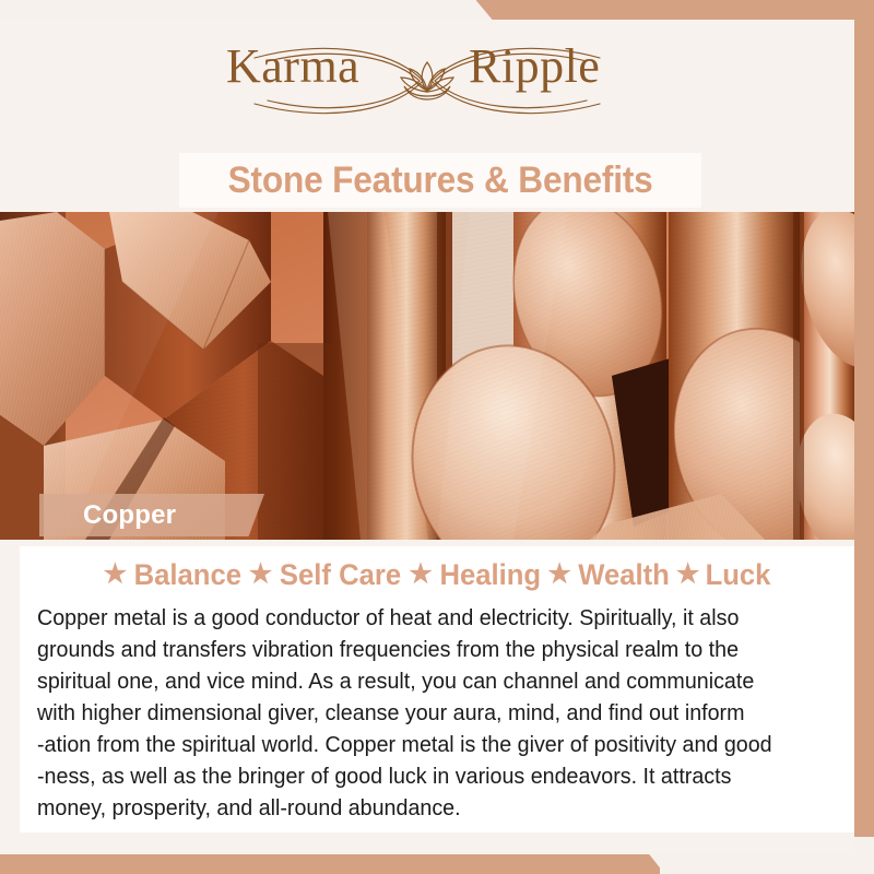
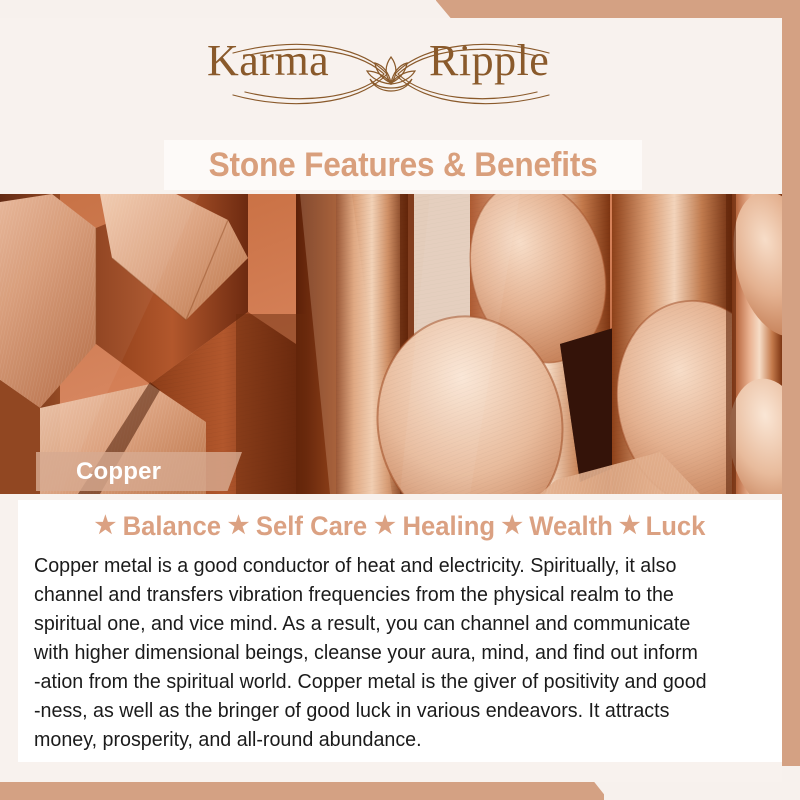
  Karma
  Ripple
  Stone Features & Benefits
  Copper
  ★
  Balance
  ★
  Self Care
  ★
  Healing
  ★
  Wealth
  ★
  Luck
  Copper metal is a good conductor of heat and electricity. Spiritually, it also
- grounds and transfers vibration frequencies from the physical realm to the
+ channel and transfers vibration frequencies from the physical realm to the
  spiritual one, and vice mind. As a result, you can channel and communicate
- with higher dimensional giver, cleanse your aura, mind, and find out inform
+ with higher dimensional beings, cleanse your aura, mind, and find out inform
  -ation from the spiritual world. Copper metal is the giver of positivity and good
  -ness, as well as the bringer of good luck in various endeavors. It attracts
  money, prosperity, and all-round abundance.
